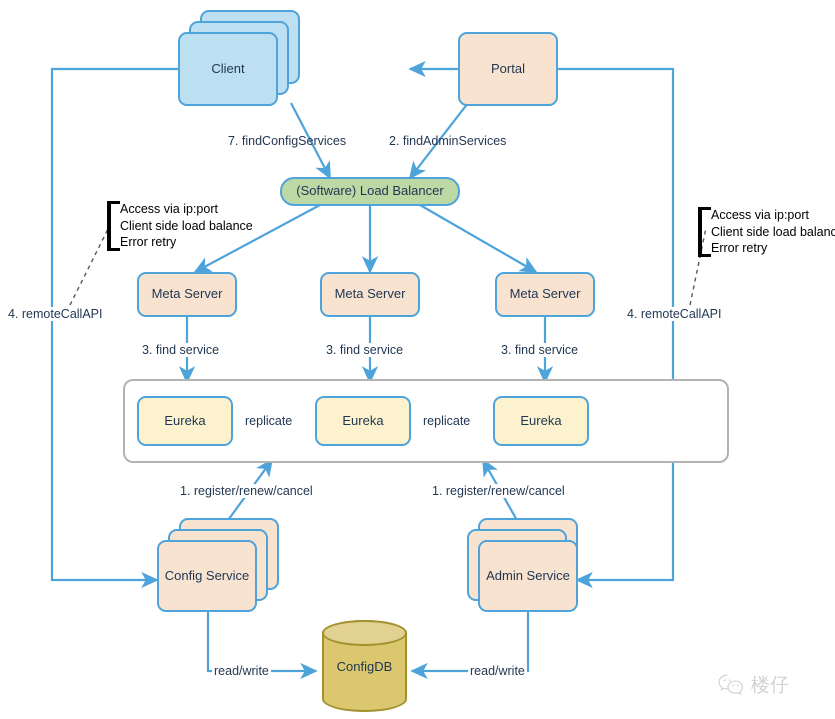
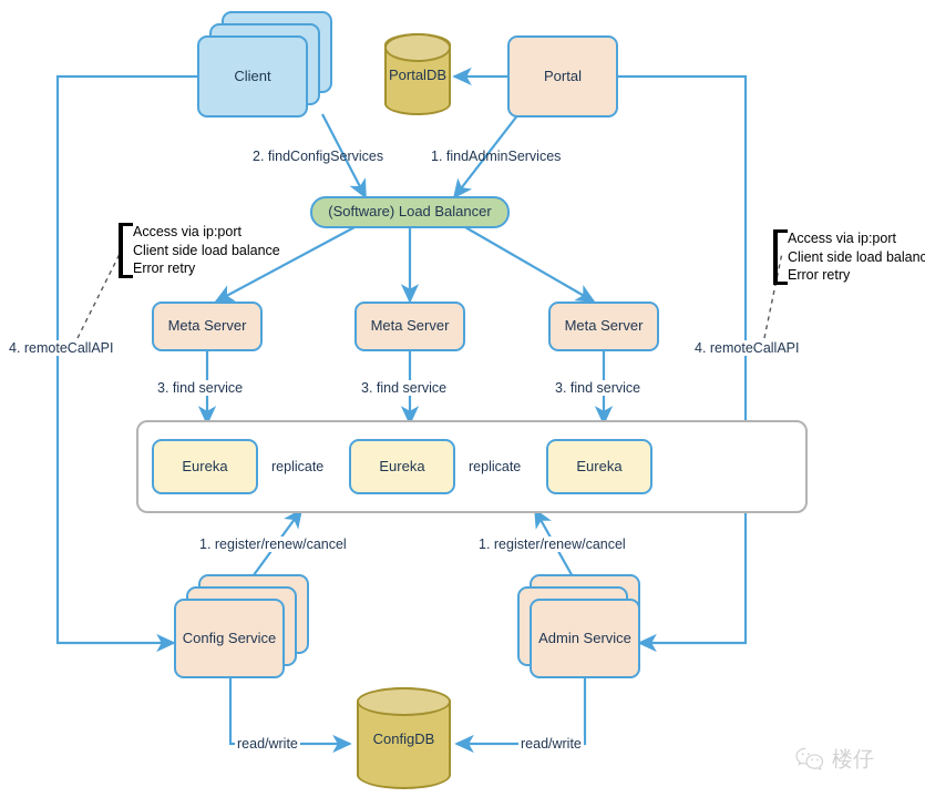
  Client
+ PortalDB
  Portal
  (Software) Load Balancer
  Meta Server
  Meta Server
  Meta Server
  Eureka
  Eureka
  Eureka
  Config Service
  Admin Service
  ConfigDB
- 7. findConfigServices
+ 2. findConfigServices
- 2. findAdminServices
+ 1. findAdminServices
  3. find service
  3. find service
  3. find service
  replicate
  replicate
  1. register/renew/cancel
  1. register/renew/cancel
  read/write
  read/write
  4. remoteCallAPI
  4. remoteCallAPI
  Access via ip:port
  Client side load balance
  Error retry
  Access via ip:port
  Client side load balanc
  Error retry
  楼仔
